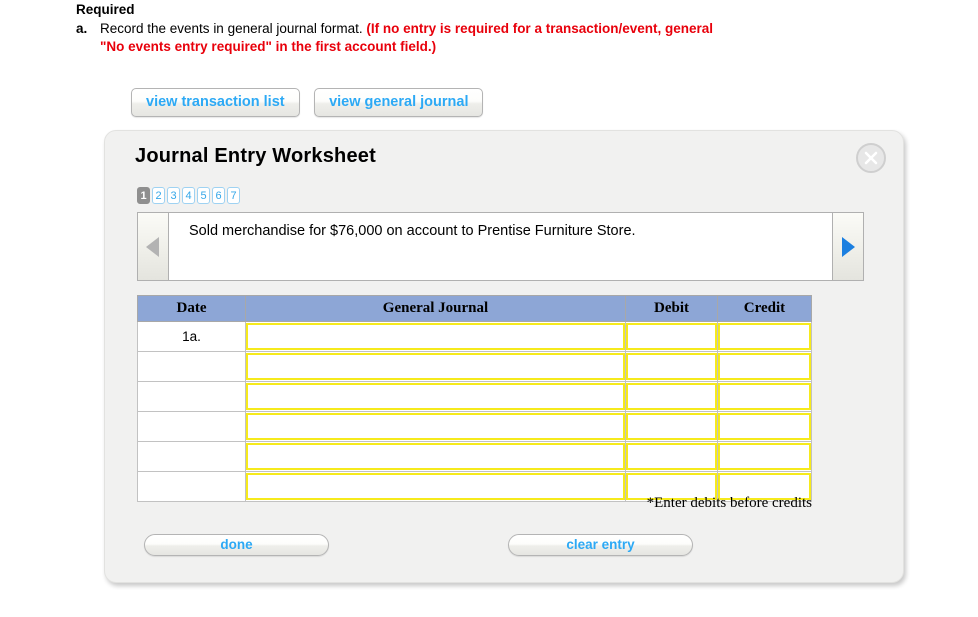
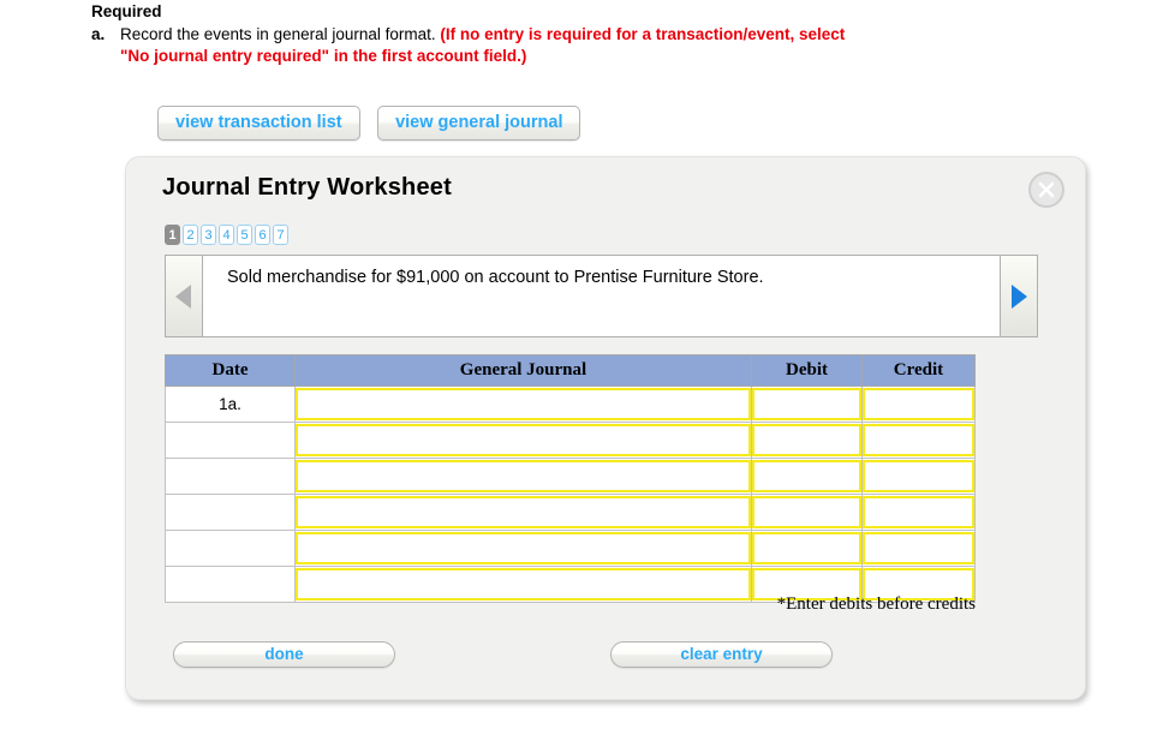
  Required
  a.
- Record the events in general journal format. (If no entry is required for a transaction/event, general
+ Record the events in general journal format. (If no entry is required for a transaction/event, select
- "No events entry required" in the first account field.)
+ "No journal entry required" in the first account field.)
  view transaction list view general journal
  Journal Entry Worksheet
  1
  2
  3
  4
  5
  6
  7
- Sold merchandise for $76,000 on account to Prentise Furniture Store.
+ Sold merchandise for $91,000 on account to Prentise Furniture Store.
  Date	General Journal	Debit	Credit
  1a.
  *Enter debits before credits
  done
  clear entry
